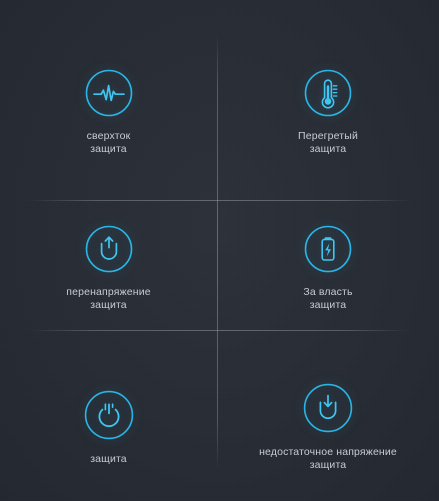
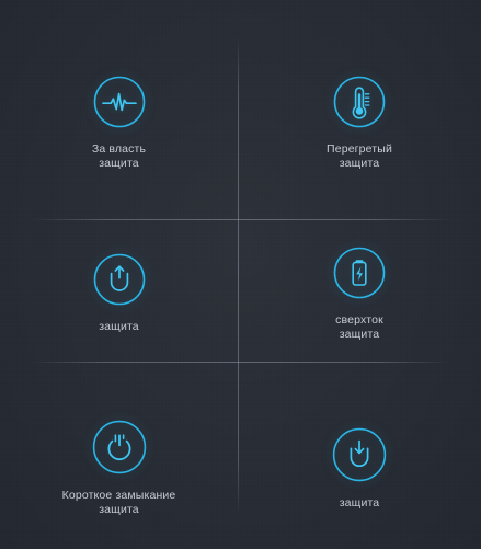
- сверхток
+ За власть
  защита
  Перегретый
  защита
- перенапряжение
  защита
- За власть
+ сверхток
  защита
+ Короткое замыкание
  защита
- недостаточное напряжение
  защита
